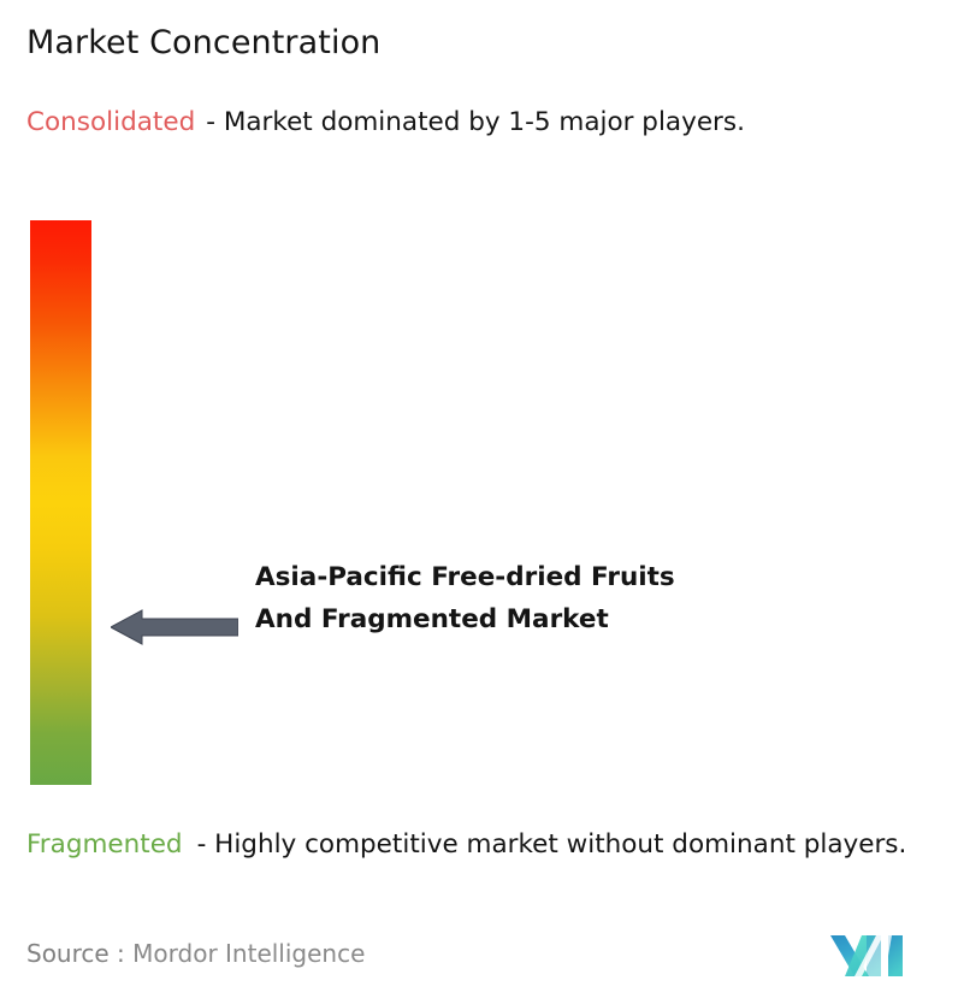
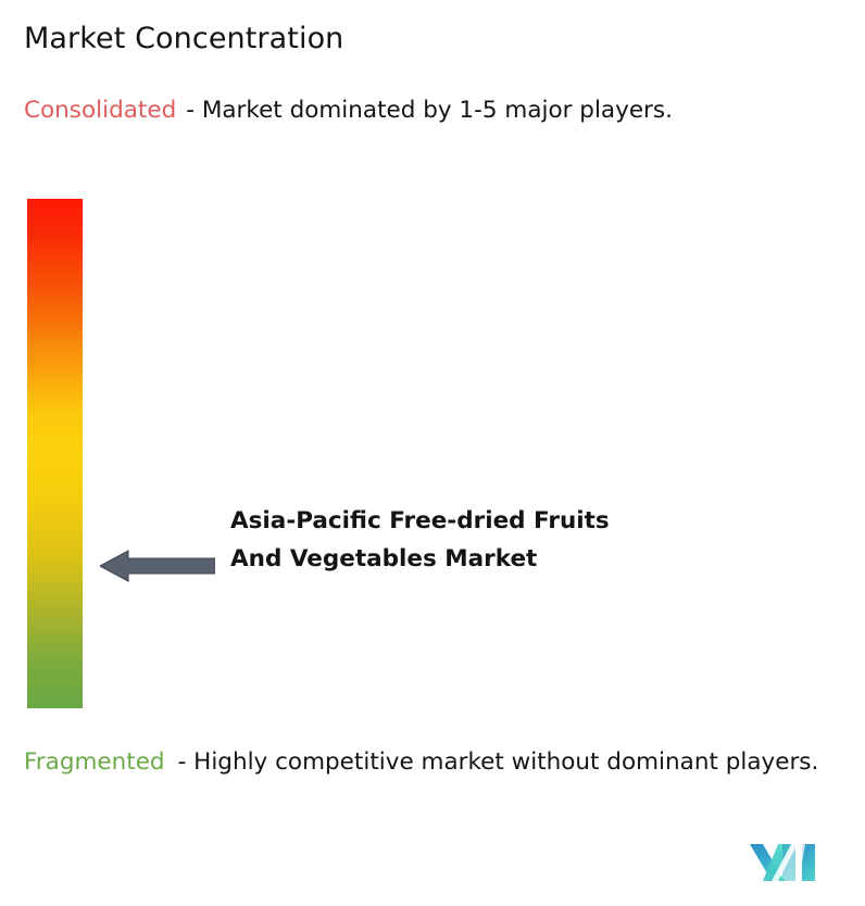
  Market Concentration
  Consolidated - Market dominated by 1-5 major players.
- Asia-Pacific Free-dried Fruits And Fragmented Market
+ Asia-Pacific Free-dried Fruits And Vegetables Market
  Fragmented - Highly competitive market without dominant players.
- Source : Mordor Intelligence
